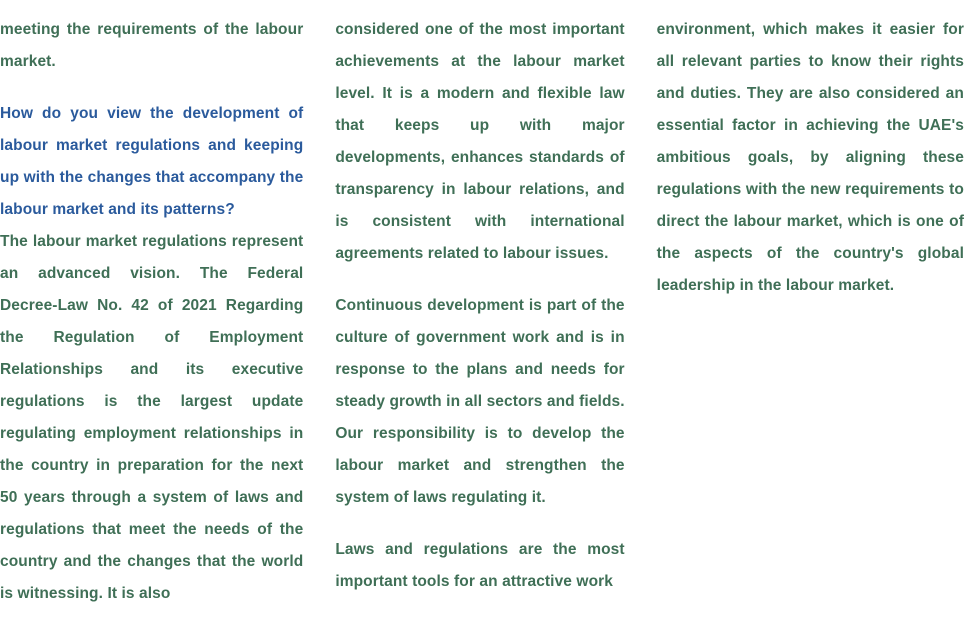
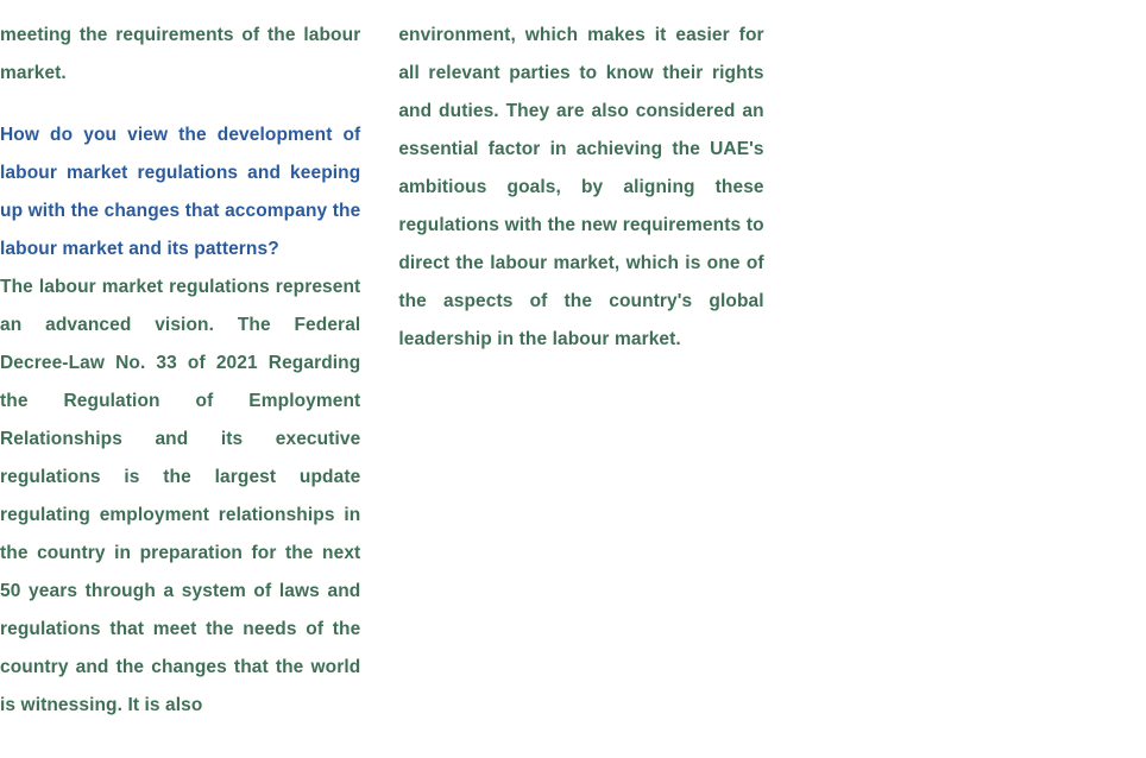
  meeting the requirements of the labour market.
  How do you view the development of labour market regulations and keeping up with the changes that accompany the labour market and its patterns?
- The labour market regulations represent an advanced vision. The Federal Decree-Law No. 42 of 2021 Regarding the Regulation of Employment Relationships and its executive regulations is the largest update regulating employment relationships in the country in preparation for the next 50 years through a system of laws and regulations that meet the needs of the country and the changes that the world is witnessing. It is also
+ The labour market regulations represent an advanced vision. The Federal Decree-Law No. 33 of 2021 Regarding the Regulation of Employment Relationships and its executive regulations is the largest update regulating employment relationships in the country in preparation for the next 50 years through a system of laws and regulations that meet the needs of the country and the changes that the world is witnessing. It is also
- considered one of the most important achievements at the labour market level. It is a modern and flexible law that keeps up with major developments, enhances standards of transparency in labour relations, and is consistent with international agreements related to labour issues.
- Continuous development is part of the culture of government work and is in response to the plans and needs for steady growth in all sectors and fields. Our responsibility is to develop the labour market and strengthen the system of laws regulating it.
- Laws and regulations are the most important tools for an attractive work
  environment, which makes it easier for all relevant parties to know their rights and duties. They are also considered an essential factor in achieving the UAE's ambitious goals, by aligning these regulations with the new requirements to direct the labour market, which is one of the aspects of the country's global leadership in the labour market.
